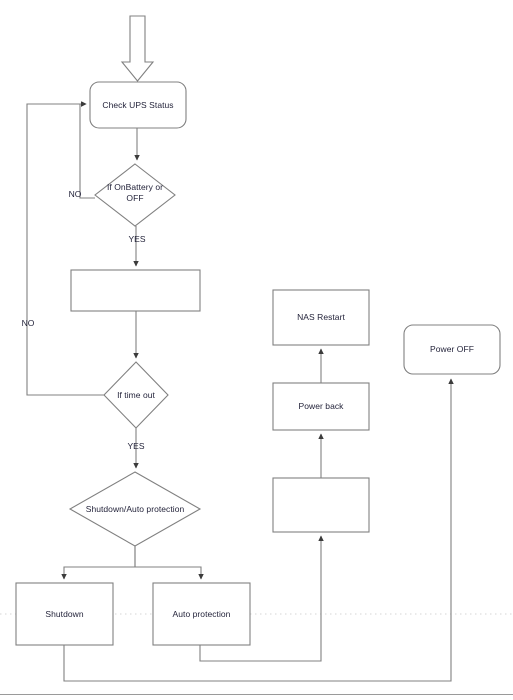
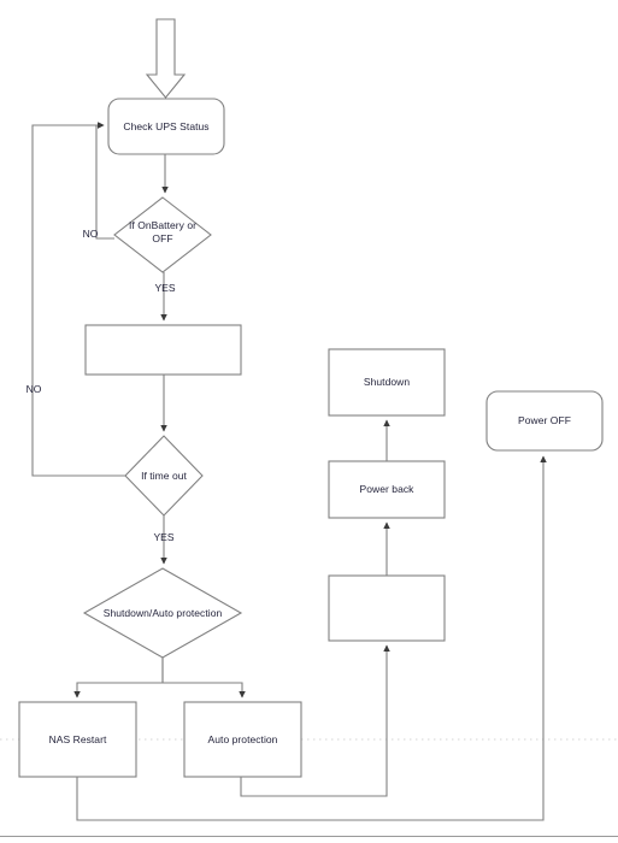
  Check UPS Status
  If OnBattery or
  OFF
  If time out
  Shutdown/Auto protection
- Shutdown
+ NAS Restart
  Auto protection
  Power back
- NAS Restart
+ Shutdown
  Power OFF
  NO
  YES
  NO
  YES
